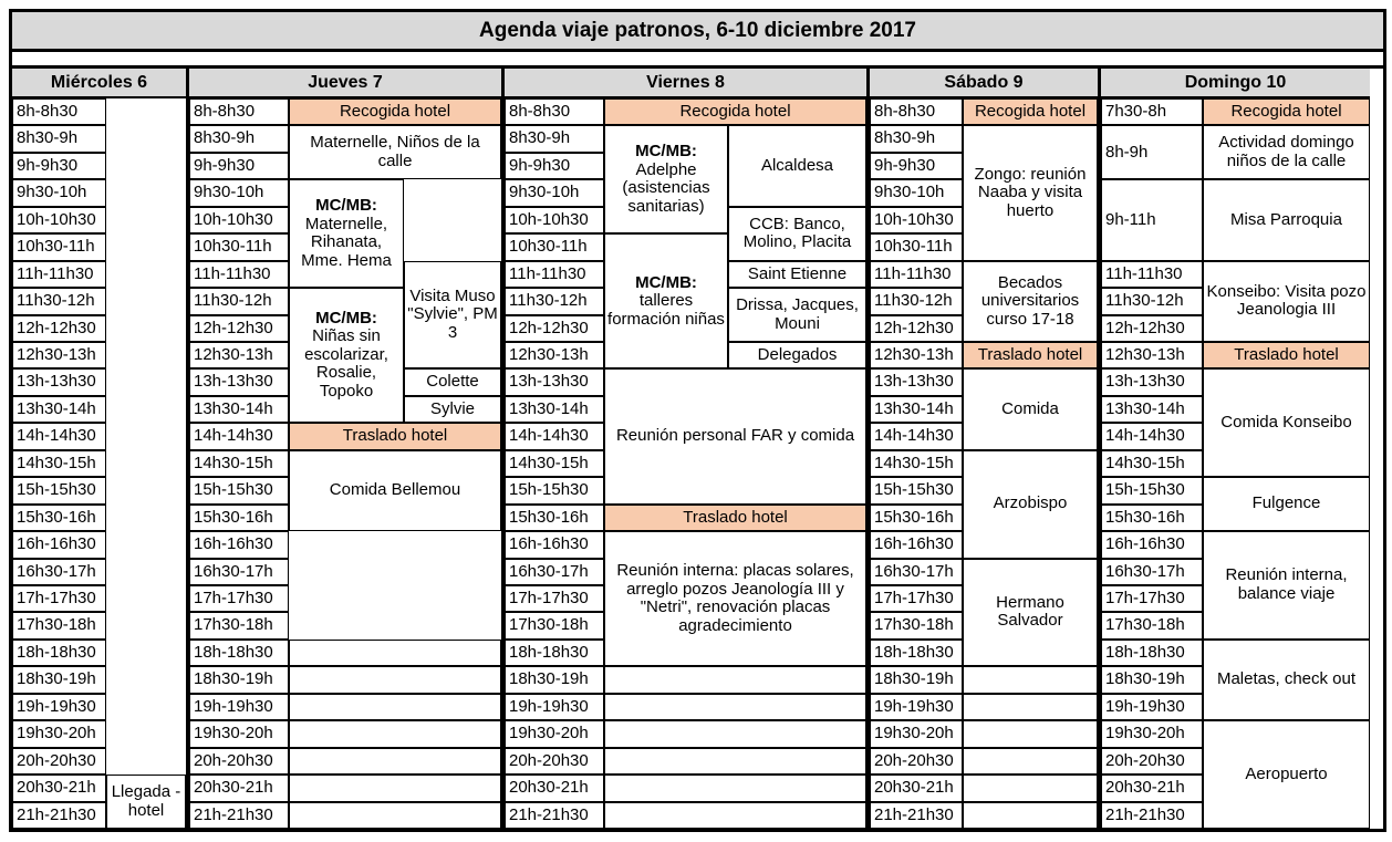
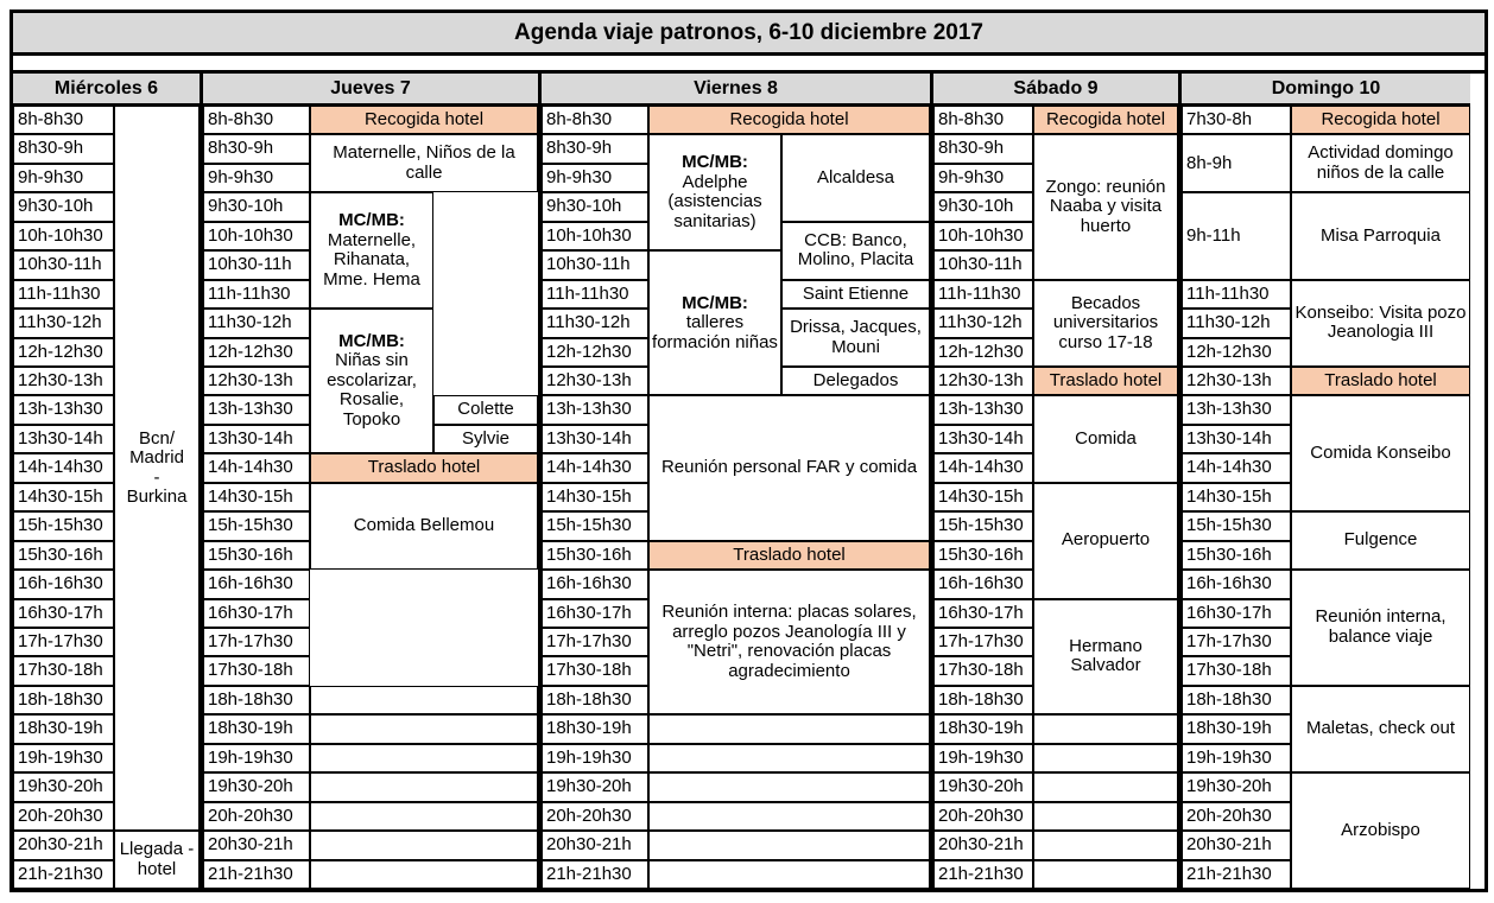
  Agenda viaje patronos, 6-10 diciembre 2017
  Miércoles 6
  8h-8h30
  8h30-9h
  9h-9h30
  9h30-10h
  10h-10h30
  10h30-11h
  11h-11h30
  11h30-12h
  12h-12h30
  12h30-13h
  13h-13h30
  13h30-14h
  14h-14h30
  14h30-15h
  15h-15h30
  15h30-16h
  16h-16h30
  16h30-17h
  17h-17h30
  17h30-18h
  18h-18h30
  18h30-19h
  19h-19h30
  19h30-20h
  20h-20h30
  20h30-21h
  21h-21h30
+ Bcn/
+ Madrid
+ -
+ Burkina
  Llegada -
  hotel
  Jueves 7
  8h-8h30
  8h30-9h
  9h-9h30
  9h30-10h
  10h-10h30
  10h30-11h
  11h-11h30
  11h30-12h
  12h-12h30
  12h30-13h
  13h-13h30
  13h30-14h
  14h-14h30
  14h30-15h
  15h-15h30
  15h30-16h
  16h-16h30
  16h30-17h
  17h-17h30
  17h30-18h
  18h-18h30
  18h30-19h
  19h-19h30
  19h30-20h
  20h-20h30
  20h30-21h
  21h-21h30
  Recogida hotel
  Maternelle, Niños de la calle
  MC/MB: Maternelle, Rihanata, Mme. Hema
- Visita Muso "Sylvie", PM 3
  MC/MB: Niñas sin escolarizar, Rosalie, Topoko
  Colette
  Sylvie
  Traslado hotel
  Comida Bellemou
  Viernes 8
  8h-8h30
  8h30-9h
  9h-9h30
  9h30-10h
  10h-10h30
  10h30-11h
  11h-11h30
  11h30-12h
  12h-12h30
  12h30-13h
  13h-13h30
  13h30-14h
  14h-14h30
  14h30-15h
  15h-15h30
  15h30-16h
  16h-16h30
  16h30-17h
  17h-17h30
  17h30-18h
  18h-18h30
  18h30-19h
  19h-19h30
  19h30-20h
  20h-20h30
  20h30-21h
  21h-21h30
  Recogida hotel
  MC/MB: Adelphe (asistencias sanitarias)
  Alcaldesa
  CCB: Banco, Molino, Placita
  MC/MB: talleres formación niñas
  Saint Etienne
  Drissa, Jacques, Mouni
  Delegados
  Reunión personal FAR y comida
  Traslado hotel
  Reunión interna: placas solares, arreglo pozos Jeanología III y "Netri", renovación placas agradecimiento
  Sábado 9
  8h-8h30
  8h30-9h
  9h-9h30
  9h30-10h
  10h-10h30
  10h30-11h
  11h-11h30
  11h30-12h
  12h-12h30
  12h30-13h
  13h-13h30
  13h30-14h
  14h-14h30
  14h30-15h
  15h-15h30
  15h30-16h
  16h-16h30
  16h30-17h
  17h-17h30
  17h30-18h
  18h-18h30
  18h30-19h
  19h-19h30
  19h30-20h
  20h-20h30
  20h30-21h
  21h-21h30
  Recogida hotel
  Zongo: reunión Naaba y visita huerto
  Becados universitarios curso 17-18
  Traslado hotel
  Comida
- Arzobispo
+ Aeropuerto
  Hermano Salvador
  Domingo 10
  7h30-8h
  8h-9h
  9h-11h
  11h-11h30
  11h30-12h
  12h-12h30
  12h30-13h
  13h-13h30
  13h30-14h
  14h-14h30
  14h30-15h
  15h-15h30
  15h30-16h
  16h-16h30
  16h30-17h
  17h-17h30
  17h30-18h
  18h-18h30
  18h30-19h
  19h-19h30
  19h30-20h
  20h-20h30
  20h30-21h
  21h-21h30
  Recogida hotel
  Actividad domingo niños de la calle
  Misa Parroquia
  Konseibo: Visita pozo Jeanologia III
  Traslado hotel
  Comida Konseibo
  Fulgence
  Reunión interna, balance viaje
  Maletas, check out
- Aeropuerto
+ Arzobispo
